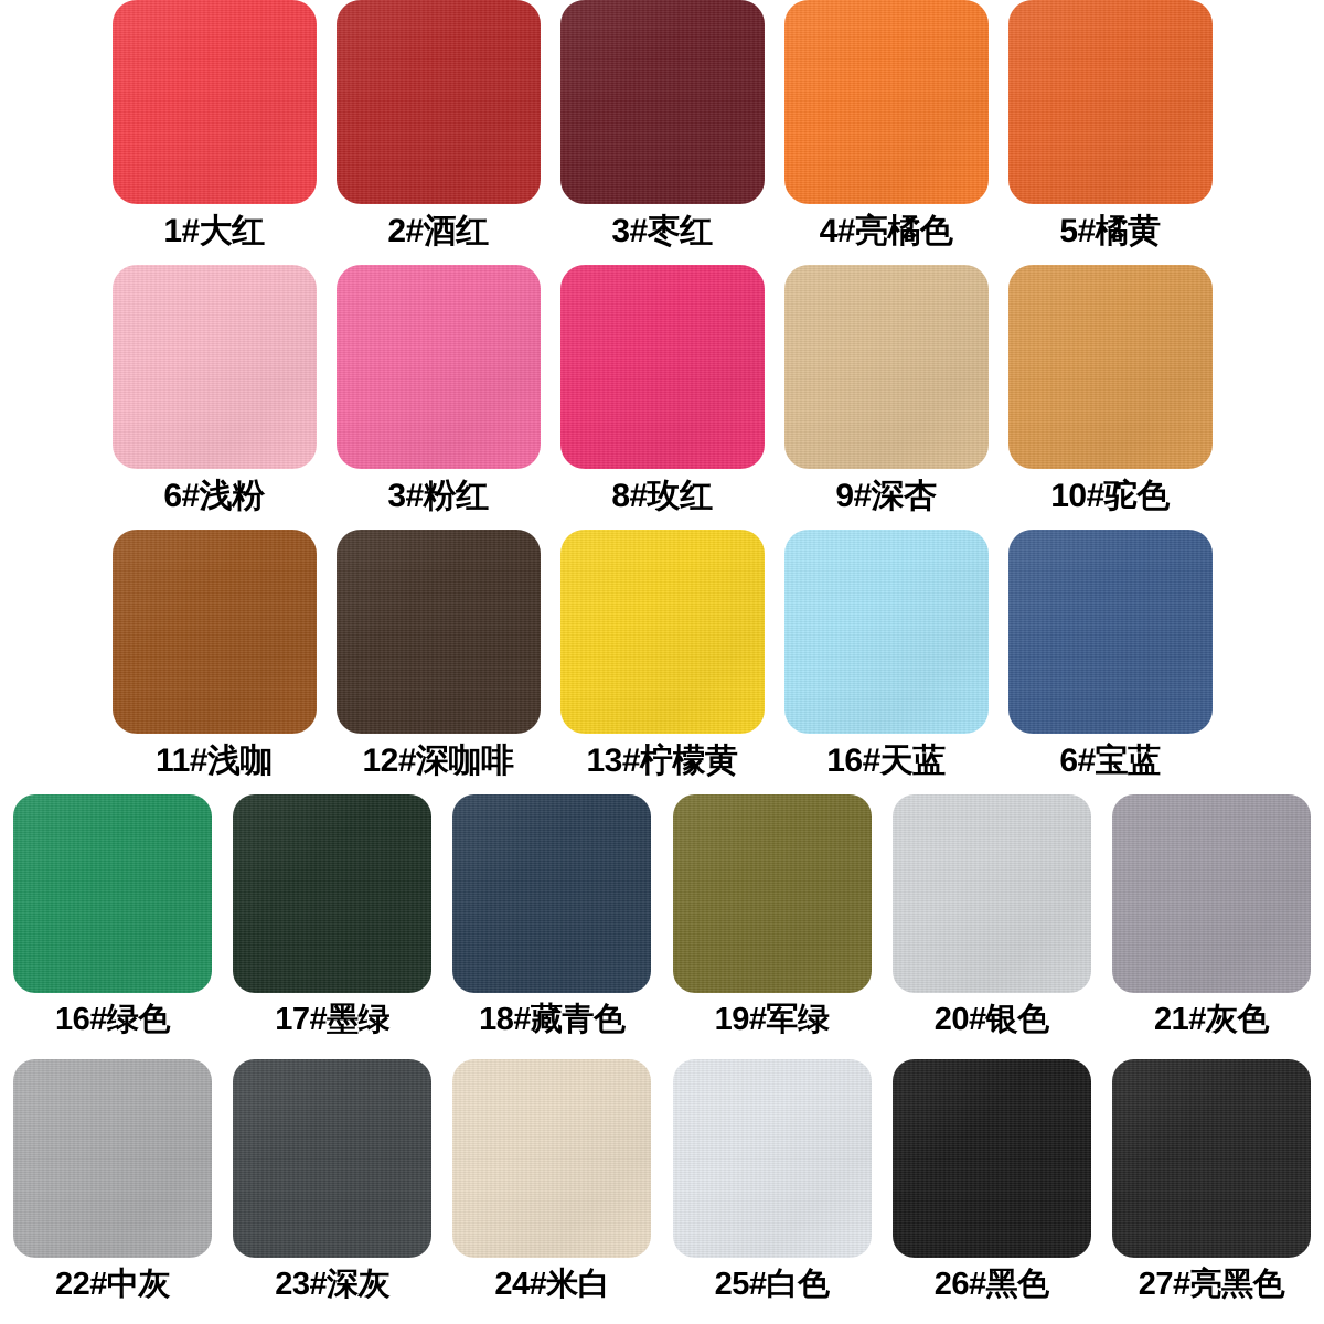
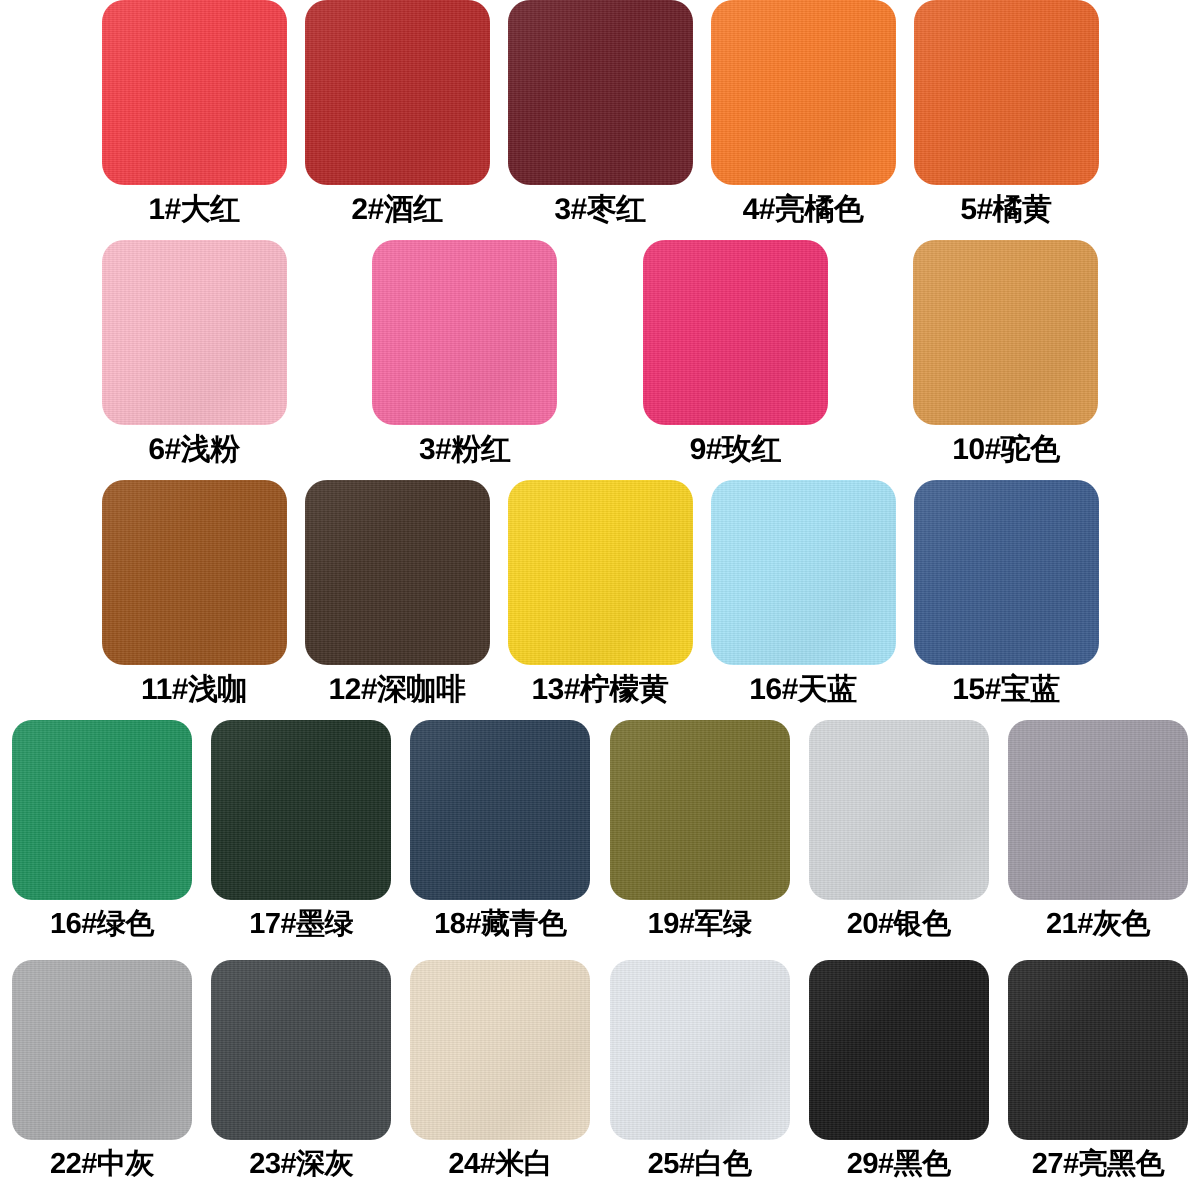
  1#大红
  2#酒红
  3#枣红
  4#亮橘色
  5#橘黄
  6#浅粉
  3#粉红
- 8#玫红
+ 9#玫红
- 9#深杏
  10#驼色
  11#浅咖
  12#深咖啡
  13#柠檬黄
  16#天蓝
- 6#宝蓝
+ 15#宝蓝
  16#绿色
  17#墨绿
  18#藏青色
  19#军绿
  20#银色
  21#灰色
  22#中灰
  23#深灰
  24#米白
  25#白色
- 26#黑色
+ 29#黑色
  27#亮黑色
